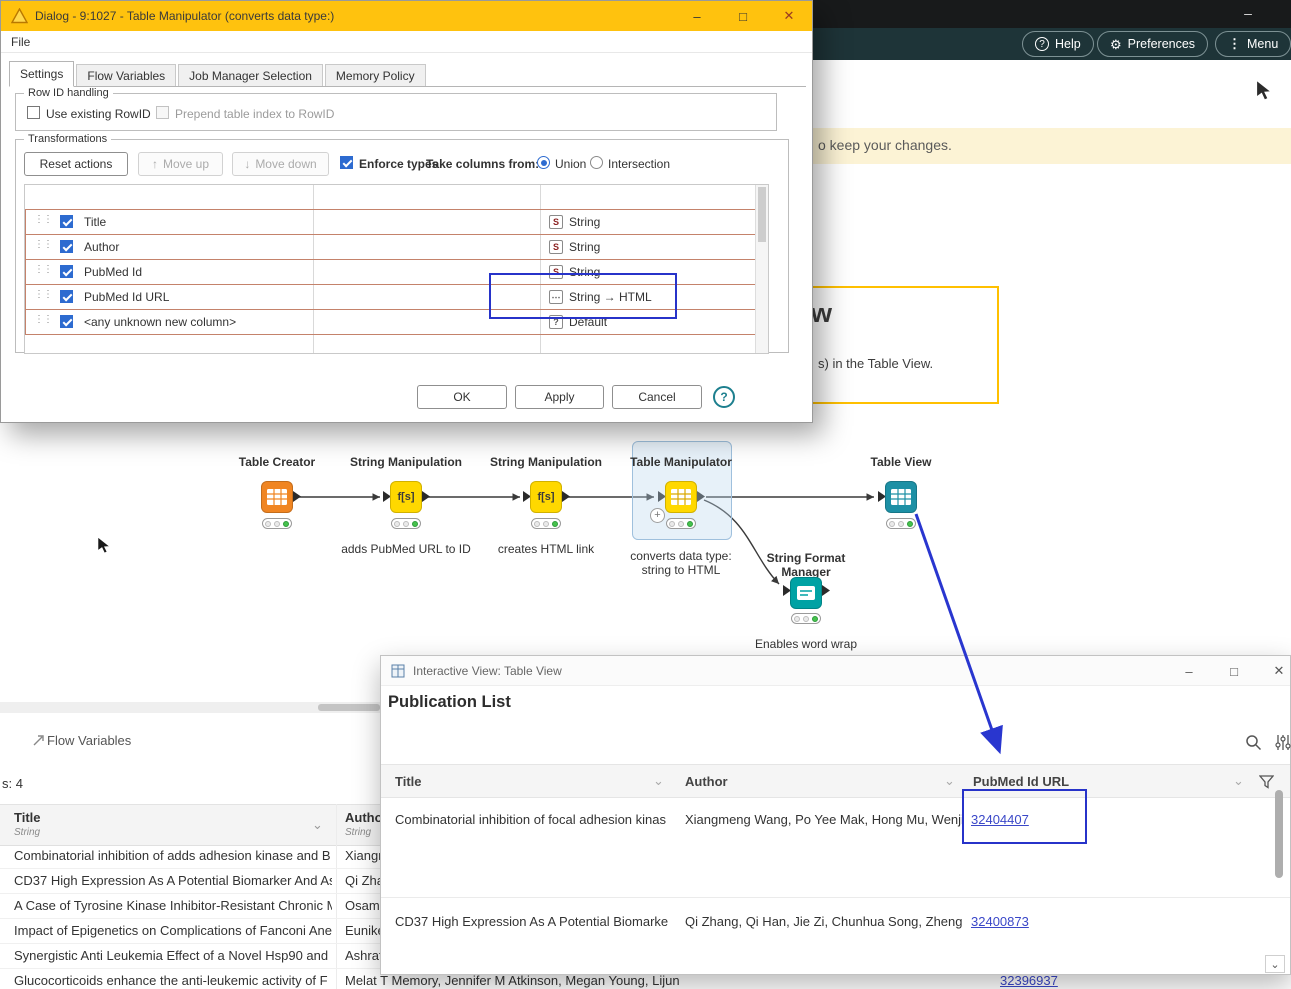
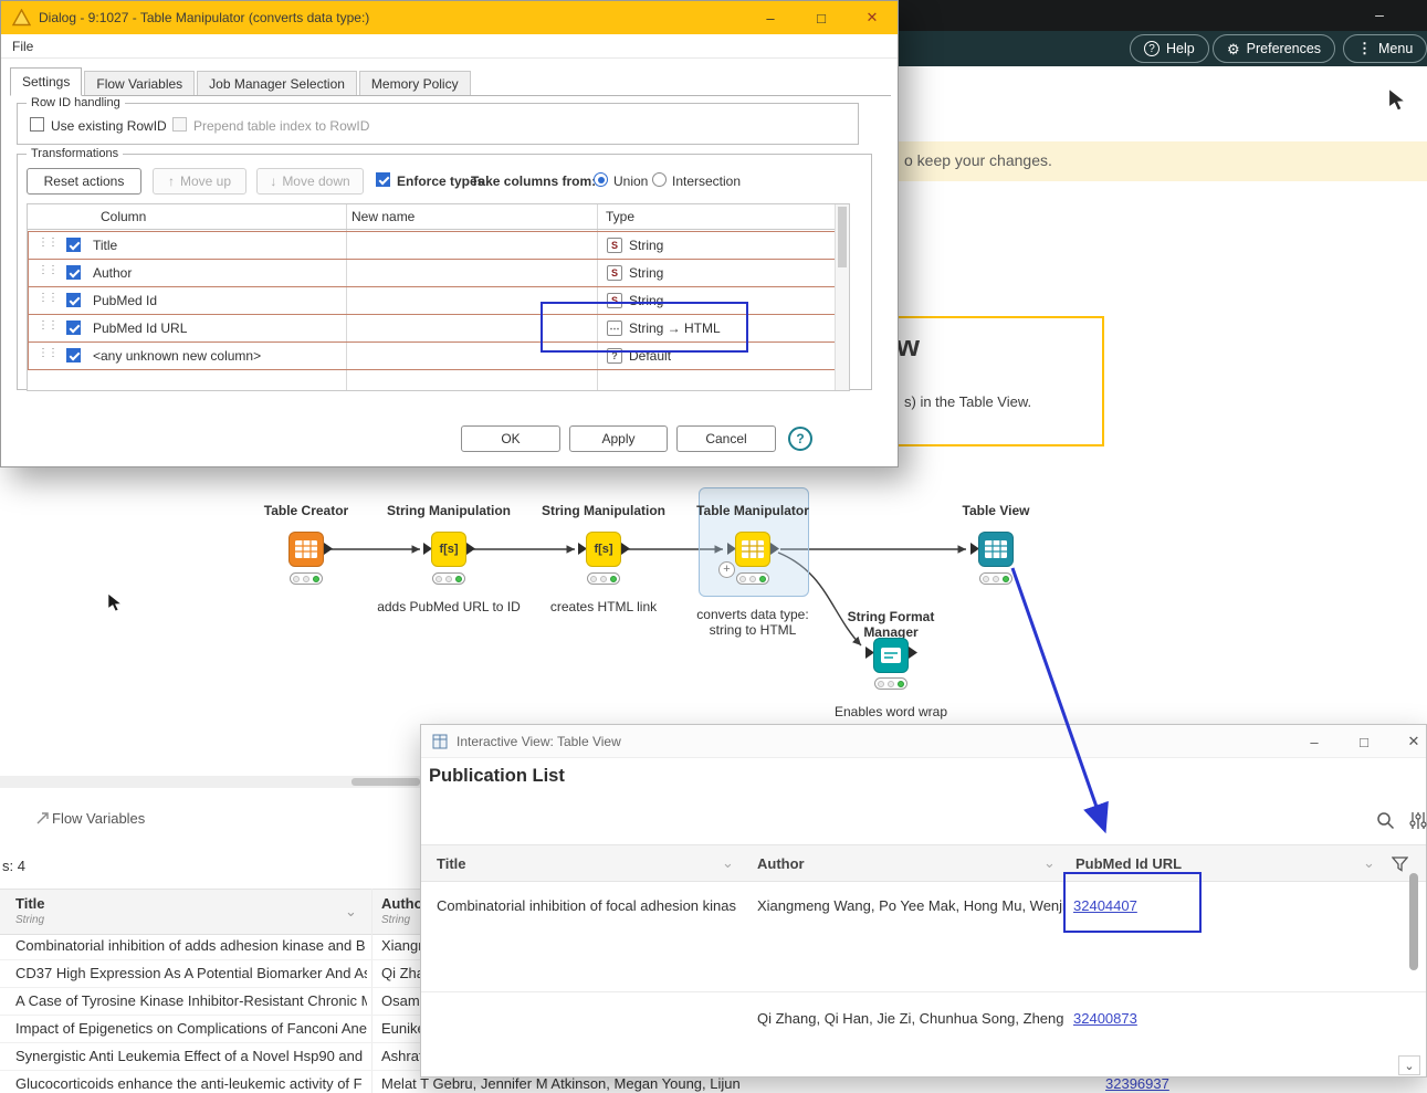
  –
  ?
  Help
  ⚙
  Preferences
  ⋮
  Menu
  o keep your changes.
  w
  s) in the Table View.
  Table Creator
  String Manipulation
  String Manipulation
  Table Manipulator
  Table View
  String Format Manager
  f[s]
  f[s]
  adds PubMed URL to ID
  creates HTML link
  converts data type:
  string to HTML
  Enables word wrap
  +
  Flow Variables
  s: 4
  Title
  String
  ⌄
  Autho
  String
  Combinatorial inhibition of adds adhesion kinase and B
  Xiang
  CD37 High Expression As A Potential Biomarker And A
  Qi Zh
  A Case of Tyrosine Kinase Inhibitor-Resistant Chronic
  Osam
  Impact of Epigenetics on Complications of Fanconi Ane
  Eunik
  Synergistic Anti Leukemia Effect of a Novel Hsp90 and
  Ashra
  Glucocorticoids enhance the anti-leukemic activity of F
- Melat T Memory, Jennifer M Atkinson, Megan Young, Lijun
+ Melat T Gebru, Jennifer M Atkinson, Megan Young, Lijun
  32396937
  Interactive View: Table View
  –
  □
  ✕
  Publication List
  Title
  ⌄
  Author
  ⌄
  PubMed Id URL
  ⌄
  Combinatorial inhibition of focal adhesion kinas
  Xiangmeng Wang, Po Yee Mak, Hong Mu, Wenji
  32404407
- CD37 High Expression As A Potential Biomarke
  Qi Zhang, Qi Han, Jie Zi, Chunhua Song, Zheng
  32400873
  ⌄
  Dialog - 9:1027 - Table Manipulator (converts data type:)
  –
  □
  ✕
  File
  Settings
  Flow Variables
  Job Manager Selection
  Memory Policy
  Row ID handling
  Use existing RowID
  Prepend table index to RowID
  Transformations
  Reset actions
  ↑
  Move up
  ↓
  Move down
  Enforce types
  Take columns from
  Union
  Intersection
+ Column
+ New name
+ Type
  ⋮⋮
  Title
  S
  String
  ⋮⋮
  Author
  S
  String
  ⋮⋮
  PubMed Id
  S
  String
  ⋮⋮
  PubMed Id URL
  ⋯
  String → HTML
  ⋮⋮
  <any unknown new column>
  ?
  Default
  OK
  Apply
  Cancel
  ?
